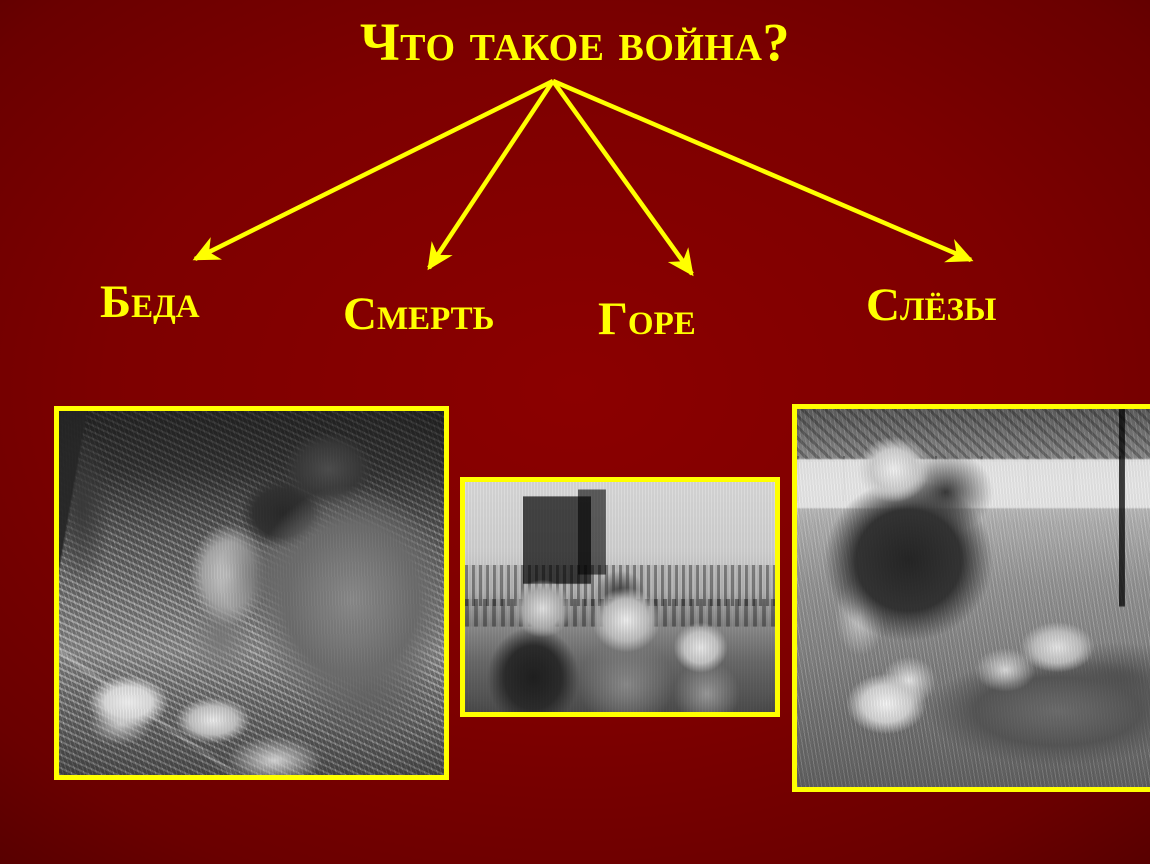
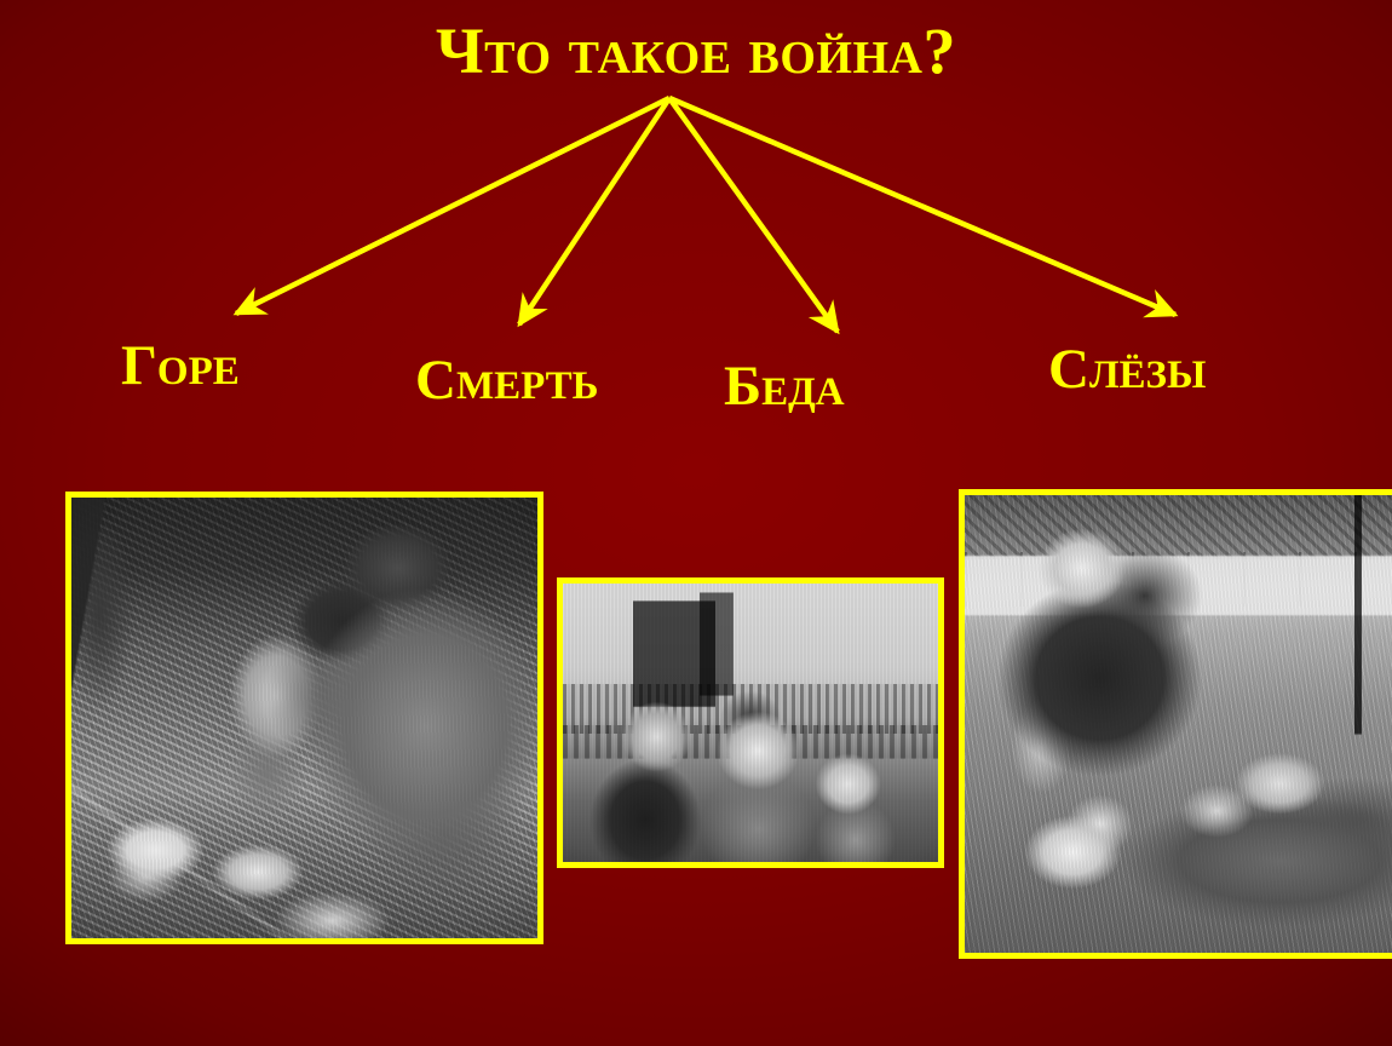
  Что такое война?
- Беда
+ Горе
  Смерть
- Горе
+ Беда
  Слёзы
